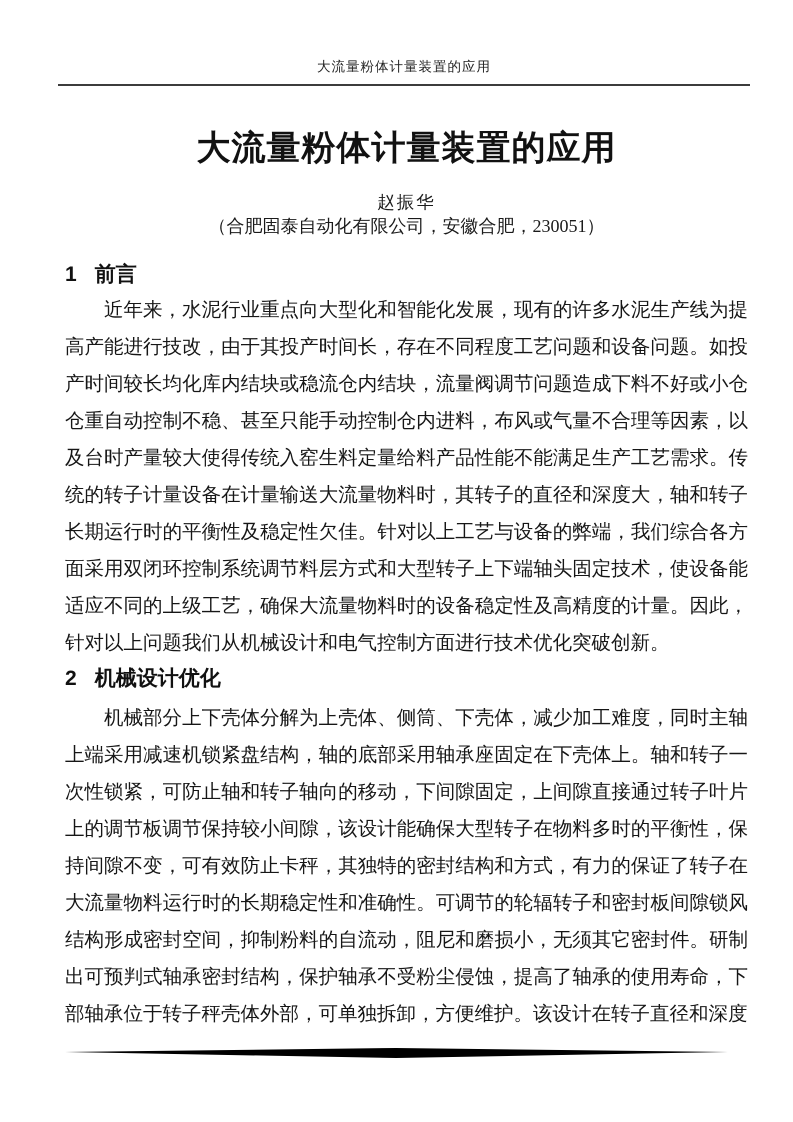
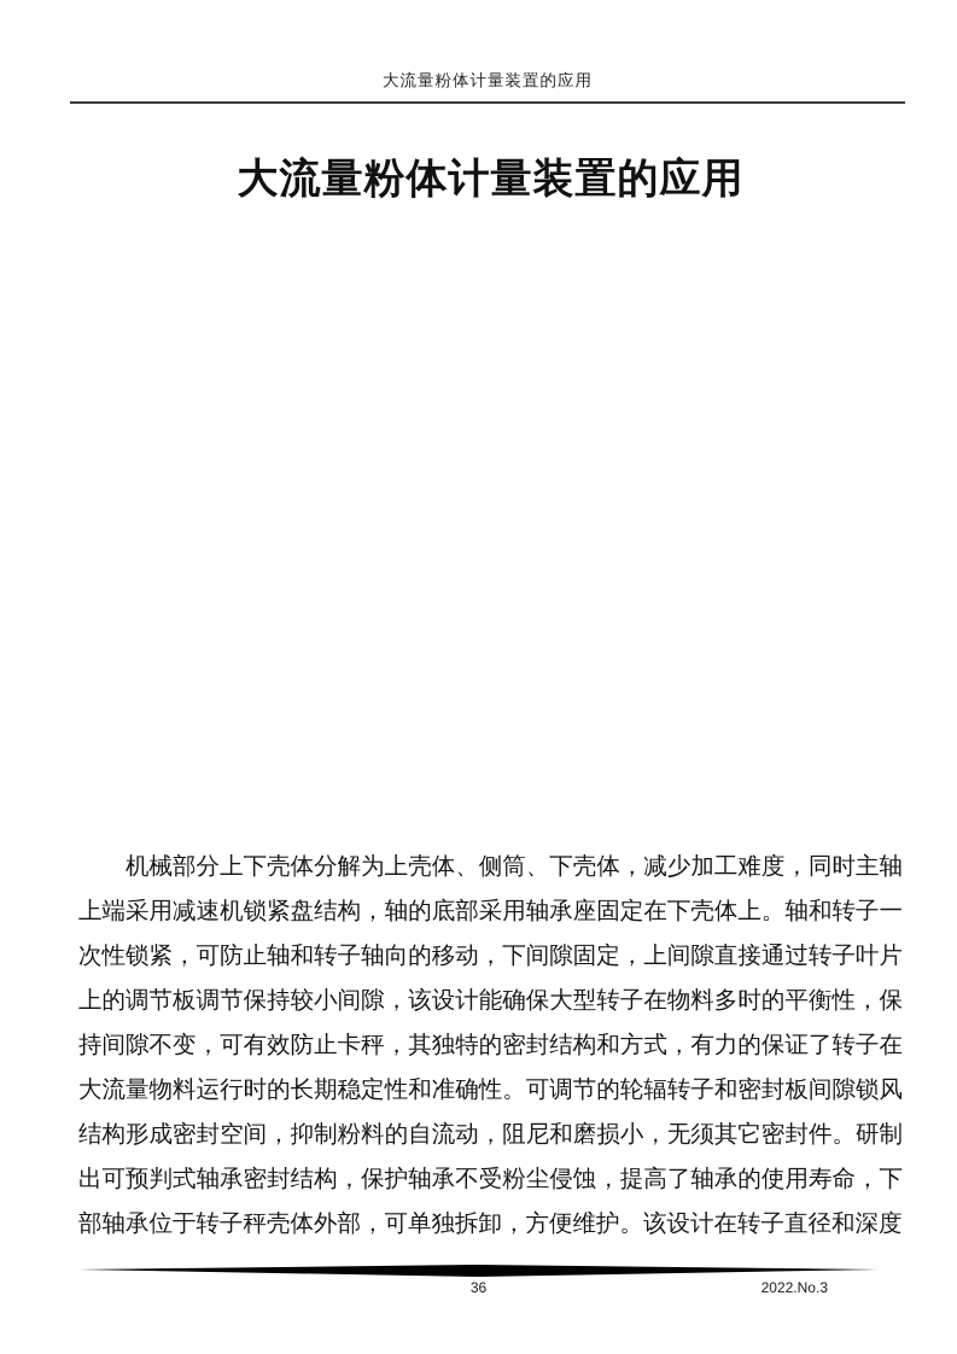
  大流量粉体计量装置的应用
  大流量粉体计量装置的应用
- 赵振华
- （合肥固泰自动化有限公司，安徽合肥，230051）
- 1 前言
- 近年来，水泥行业重点向大型化和智能化发展，现有的许多水泥生产线为提高产能进行技改，由于其投产时间长，存在不同程度工艺问题和设备问题。如投产时间较长均化库内结块或稳流仓内结块，流量阀调节问题造成下料不好或小仓仓重自动控制不稳、甚至只能手动控制仓内进料，布风或气量不合理等因素，以及台时产量较大使得传统入窑生料定量给料产品性能不能满足生产工艺需求。传统的转子计量设备在计量输送大流量物料时，其转子的直径和深度大，轴和转子长期运行时的平衡性及稳定性欠佳。针对以上工艺与设备的弊端，我们综合各方面采用双闭环控制系统调节料层方式和大型转子上下端轴头固定技术，使设备能适应不同的上级工艺，确保大流量物料时的设备稳定性及高精度的计量。因此，针对以上问题我们从机械设计和电气控制方面进行技术优化突破创新。
- 2 机械设计优化
  机械部分上下壳体分解为上壳体、侧筒、下壳体，减少加工难度，同时主轴上端采用减速机锁紧盘结构，轴的底部采用轴承座固定在下壳体上。轴和转子一次性锁紧，可防止轴和转子轴向的移动，下间隙固定，上间隙直接通过转子叶片上的调节板调节保持较小间隙，该设计能确保大型转子在物料多时的平衡性，保持间隙不变，可有效防止卡秤，其独特的密封结构和方式，有力的保证了转子在大流量物料运行时的长期稳定性和准确性。可调节的轮辐转子和密封板间隙锁风结构形成密封空间，抑制粉料的自流动，阻尼和磨损小，无须其它密封件。研制出可预判式轴承密封结构，保护轴承不受粉尘侵蚀，提高了轴承的使用寿命，下部轴承位于转子秤壳体外部，可单独拆卸，方便维护。该设计在转子直径和深度
+ 36
+ 2022.No.3
